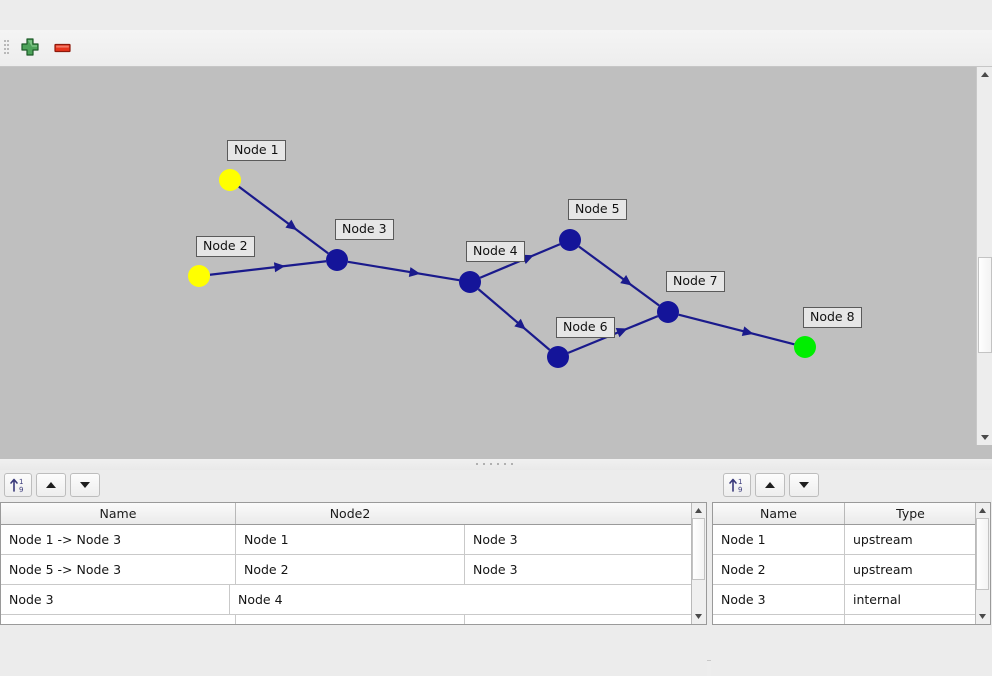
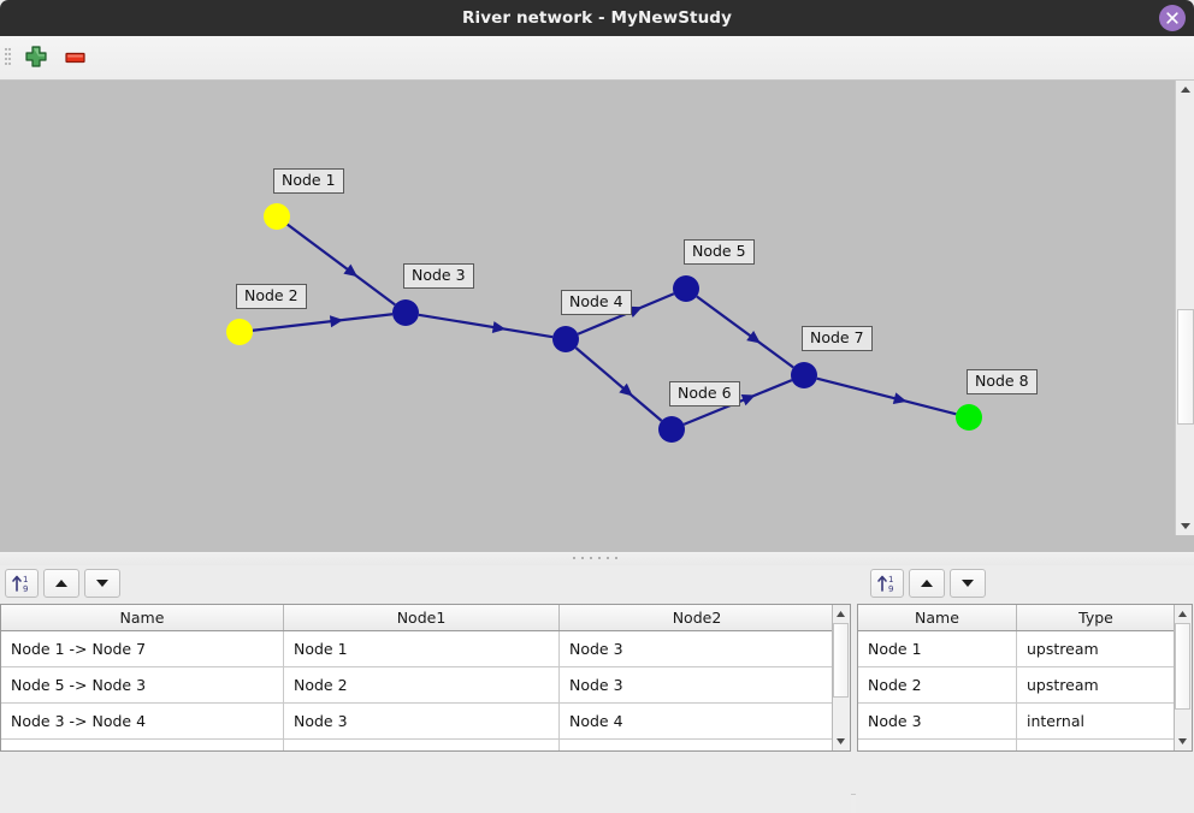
+ River network - MyNewStudy
  Node 1
  Node 2
  Node 3
  Node 4
  Node 5
  Node 6
  Node 7
  Node 8
  1
  9
  Name
+ Node1
  Node2
- Node 1 -> Node 3
+ Node 1 -> Node 7
  Node 1
  Node 3
  Node 5 -> Node 3
  Node 2
  Node 3
+ Node 3 -> Node 4
  Node 3
  Node 4
  1
  9
  Name
  Type
  Node 1
  upstream
  Node 2
  upstream
  Node 3
  internal
